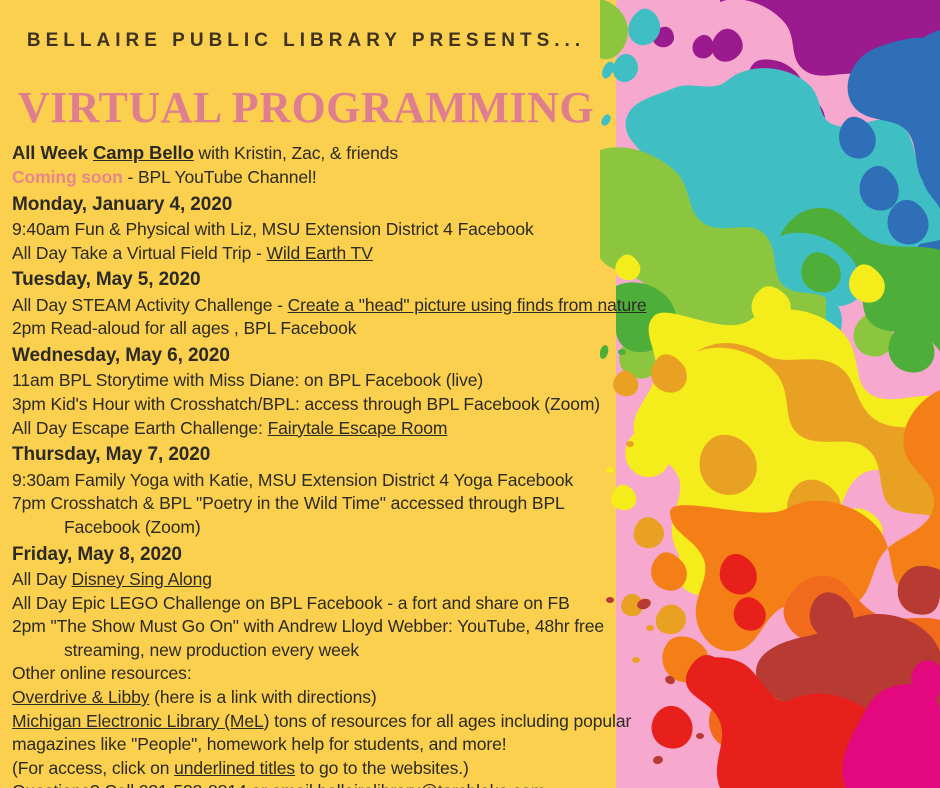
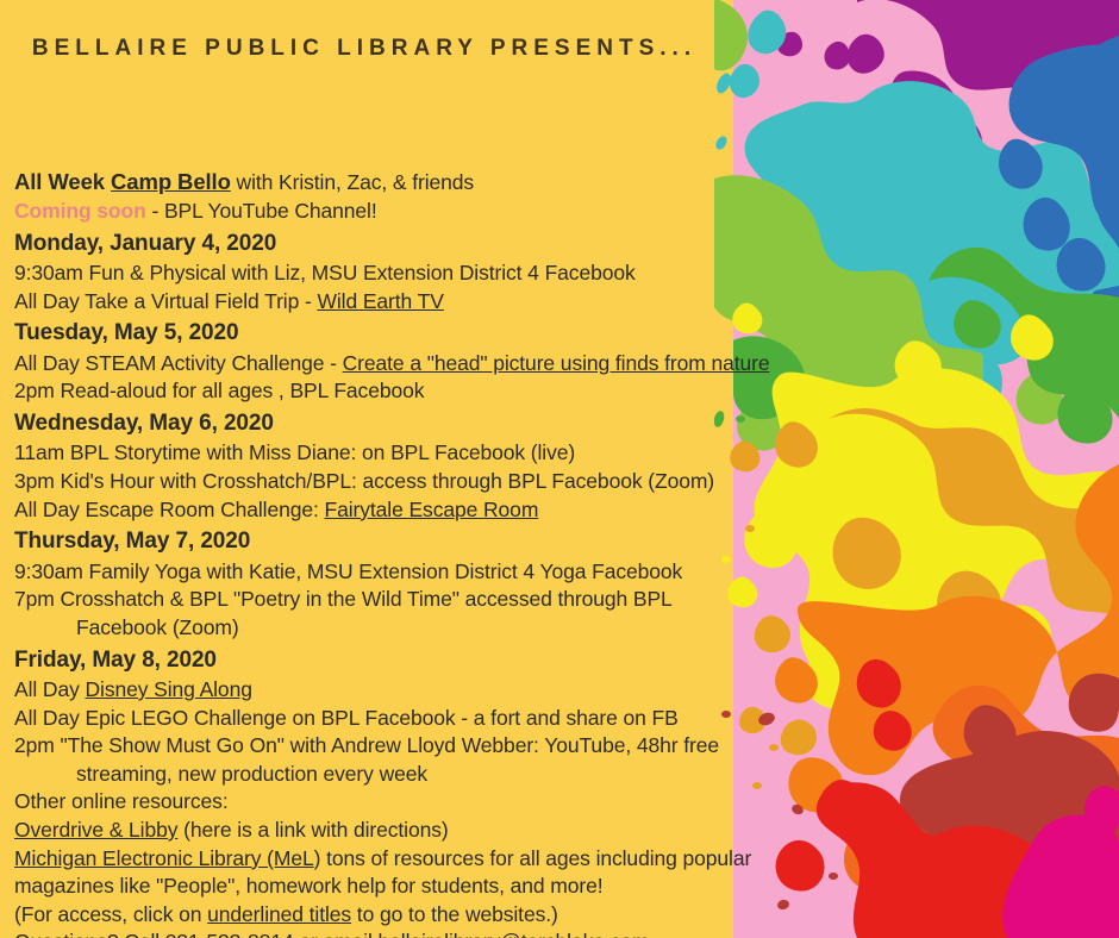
  BELLAIRE PUBLIC LIBRARY PRESENTS...
- VIRTUAL PROGRAMMING
  All Week Camp Bello with Kristin, Zac, & friends
  Coming soon - BPL YouTube Channel!
  Monday, January 4, 2020
- 9:40am Fun & Physical with Liz, MSU Extension District 4 Facebook
+ 9:30am Fun & Physical with Liz, MSU Extension District 4 Facebook
  All Day Take a Virtual Field Trip - Wild Earth TV
  Tuesday, May 5, 2020
  All Day STEAM Activity Challenge - Create a "head" picture using finds from nature
  2pm Read-aloud for all ages , BPL Facebook
  Wednesday, May 6, 2020
  11am BPL Storytime with Miss Diane: on BPL Facebook (live)
  3pm Kid's Hour with Crosshatch/BPL: access through BPL Facebook (Zoom)
- All Day Escape Earth Challenge: Fairytale Escape Room
+ All Day Escape Room Challenge: Fairytale Escape Room
  Thursday, May 7, 2020
  9:30am Family Yoga with Katie, MSU Extension District 4 Yoga Facebook
  7pm Crosshatch & BPL "Poetry in the Wild Time" accessed through BPL
  Facebook (Zoom)
  Friday, May 8, 2020
  All Day Disney Sing Along
  All Day Epic LEGO Challenge on BPL Facebook - a fort and share on FB
  2pm "The Show Must Go On" with Andrew Lloyd Webber: YouTube, 48hr free
  streaming, new production every week
  Other online resources:
  Overdrive & Libby (here is a link with directions)
  Michigan Electronic Library (MeL) tons of resources for all ages including popular
  magazines like "People", homework help for students, and more!
  (For access, click on underlined titles to go to the websites.)
